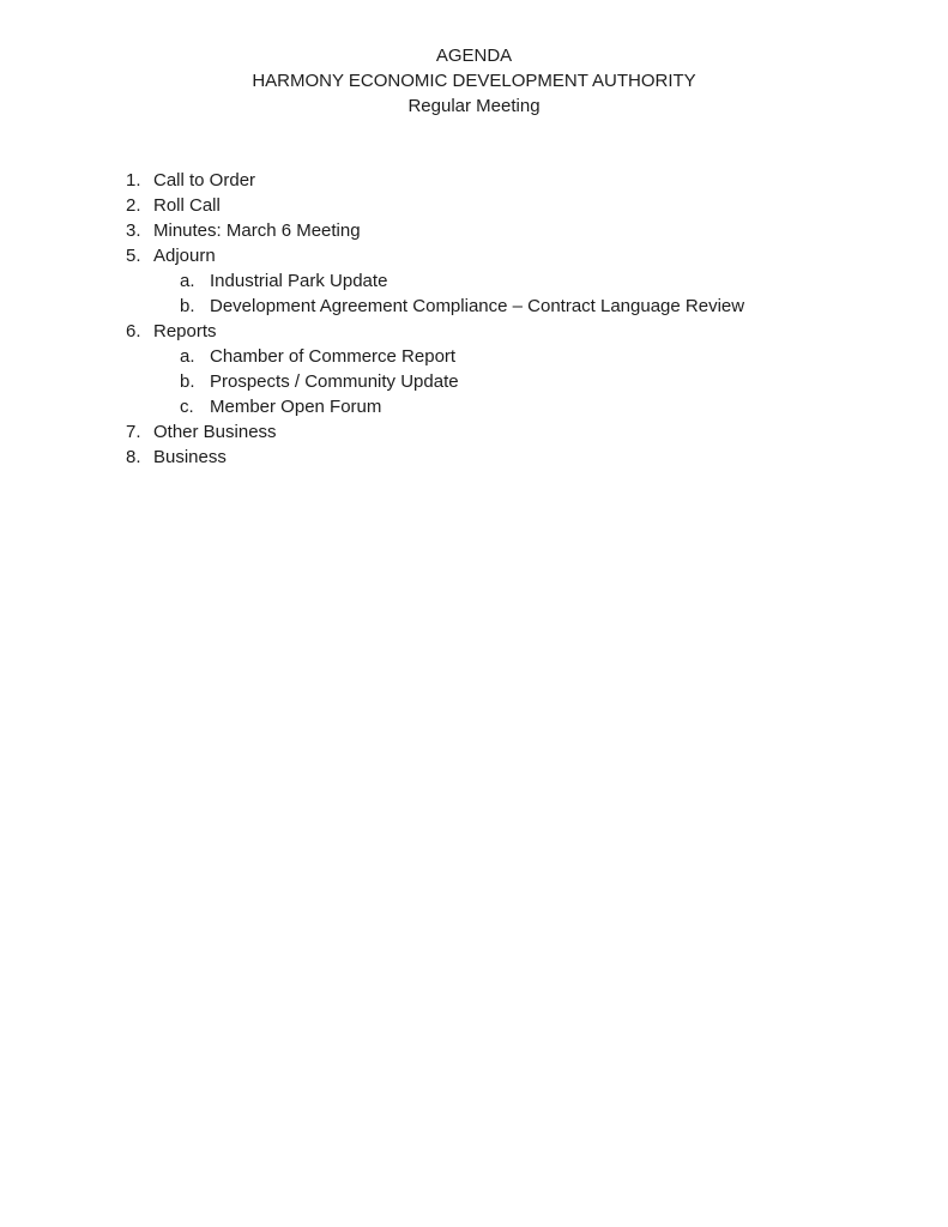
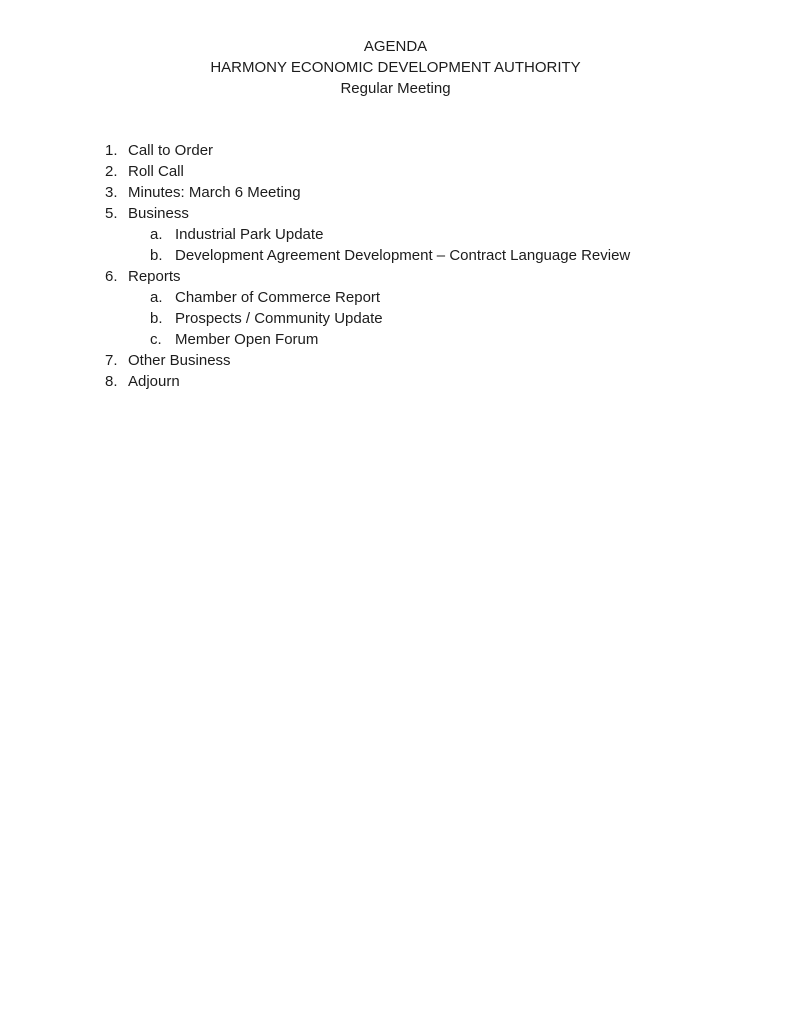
  AGENDA
  HARMONY ECONOMIC DEVELOPMENT AUTHORITY
  Regular Meeting
  1.
  Call to Order
  2.
  Roll Call
  3.
  Minutes: March 6 Meeting
  5.
- Adjourn
+ Business
  a.
  Industrial Park Update
  b.
- Development Agreement Compliance – Contract Language Review
+ Development Agreement Development – Contract Language Review
  6.
  Reports
  a.
  Chamber of Commerce Report
  b.
  Prospects / Community Update
  c.
  Member Open Forum
  7.
  Other Business
  8.
- Business
+ Adjourn
